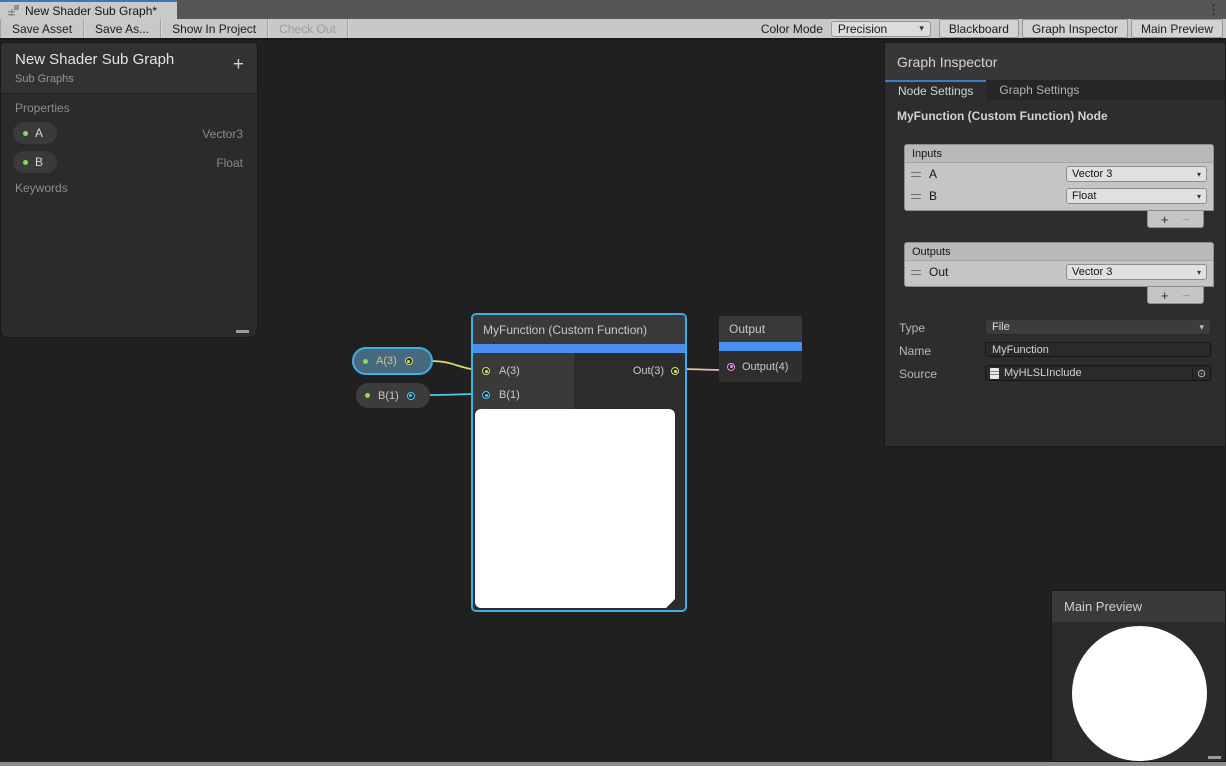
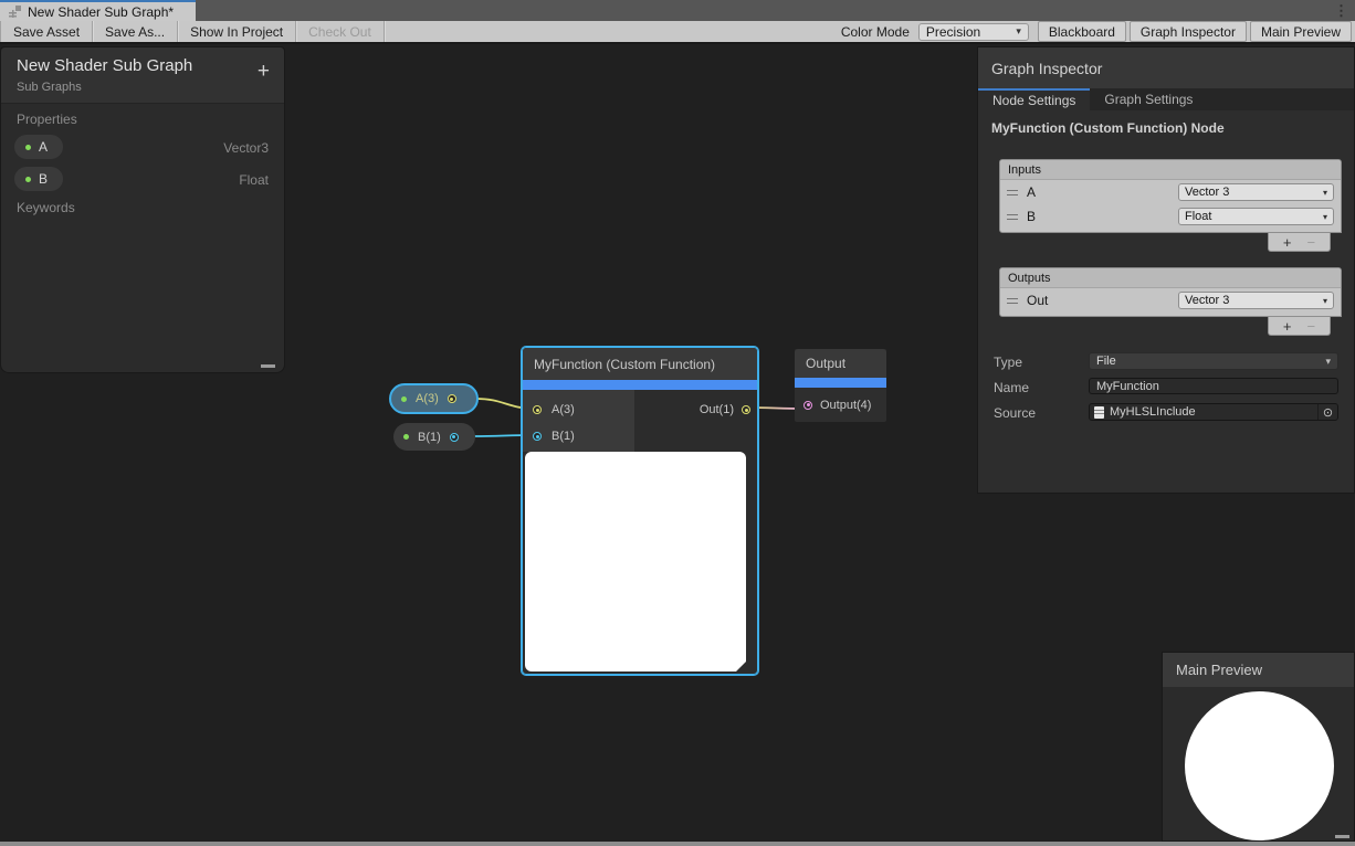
  New Shader Sub Graph*
  ⋮
  Save Asset
  Save As...
  Show In Project
  Check Out
  Color Mode
  Precision
  ▾
  Blackboard
  Graph Inspector
  Main Preview
  A(3)
  B(1)
  MyFunction (Custom Function)
  A(3)
  B(1)
- Out(3)
+ Out(1)
  Output
  Output(4)
  New Shader Sub Graph
  Sub Graphs
  +
  Properties
  A
  Vector3
  B
  Float
  Keywords
  Graph Inspector
  Node Settings
  Graph Settings
  MyFunction (Custom Function) Node
  Inputs
  A
  Vector 3
  ▾
  B
  Float
  ▾
  +
  −
  Outputs
  Out
  Vector 3
  ▾
  +
  −
  Type
  File
  ▾
  Name
  MyFunction
  Source
  MyHLSLInclude
  ⊙
  Main Preview
